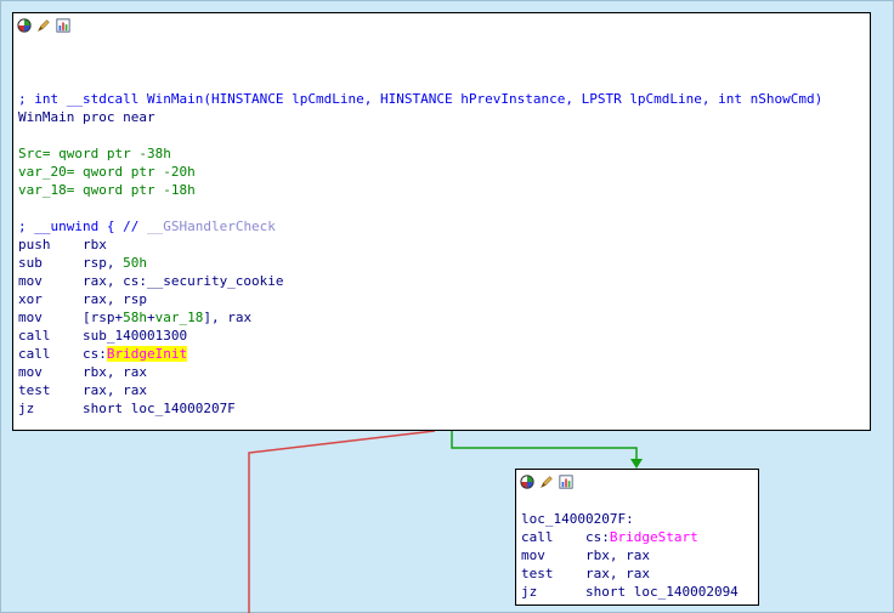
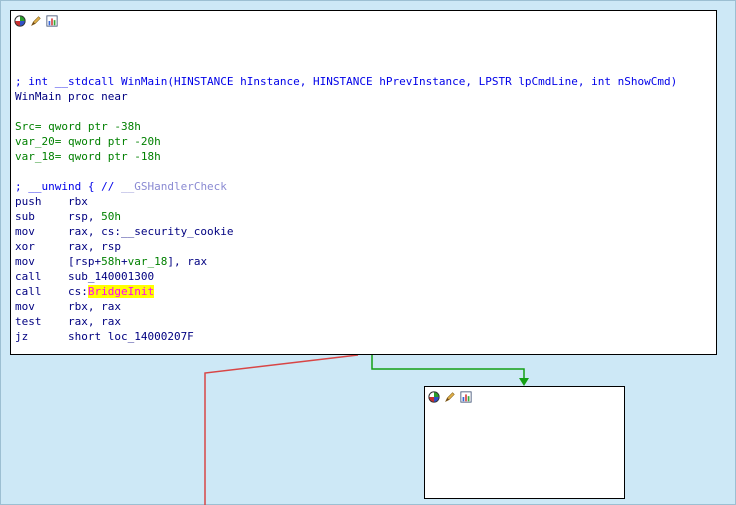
- ; int __stdcall WinMain(HINSTANCE lpCmdLine, HINSTANCE hPrevInstance, LPSTR lpCmdLine, int nShowCmd) WinMain proc near Src= qword ptr -38h var_20= qword ptr -20h var_18= qword ptr -18h ; __unwind { // __GSHandlerCheck push rbx sub rsp, 50h mov rax, cs:__security_cookie xor rax, rsp mov [rsp+58h+var_18], rax call sub_140001300 call cs:BridgeInit mov rbx, rax test rax, rax jz short loc_14000207F
+ ; int __stdcall WinMain(HINSTANCE hInstance, HINSTANCE hPrevInstance, LPSTR lpCmdLine, int nShowCmd) WinMain proc near Src= qword ptr -38h var_20= qword ptr -20h var_18= qword ptr -18h ; __unwind { // __GSHandlerCheck push rbx sub rsp, 50h mov rax, cs:__security_cookie xor rax, rsp mov [rsp+58h+var_18], rax call sub_140001300 call cs:BridgeInit mov rbx, rax test rax, rax jz short loc_14000207F
- loc_14000207F: call cs:BridgeStart mov rbx, rax test rax, rax jz short loc_140002094
